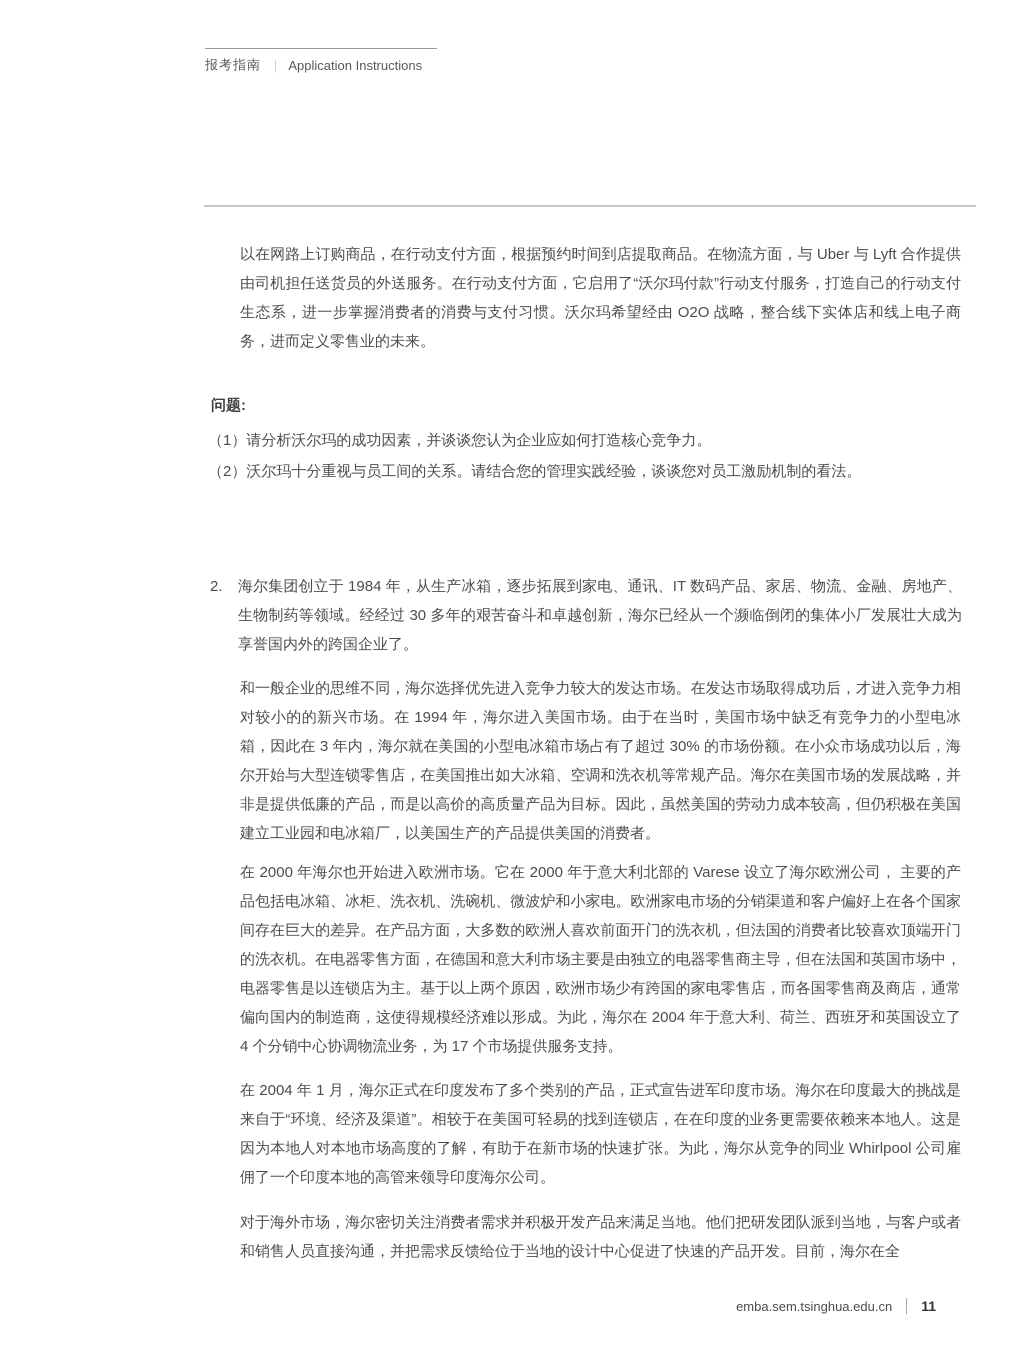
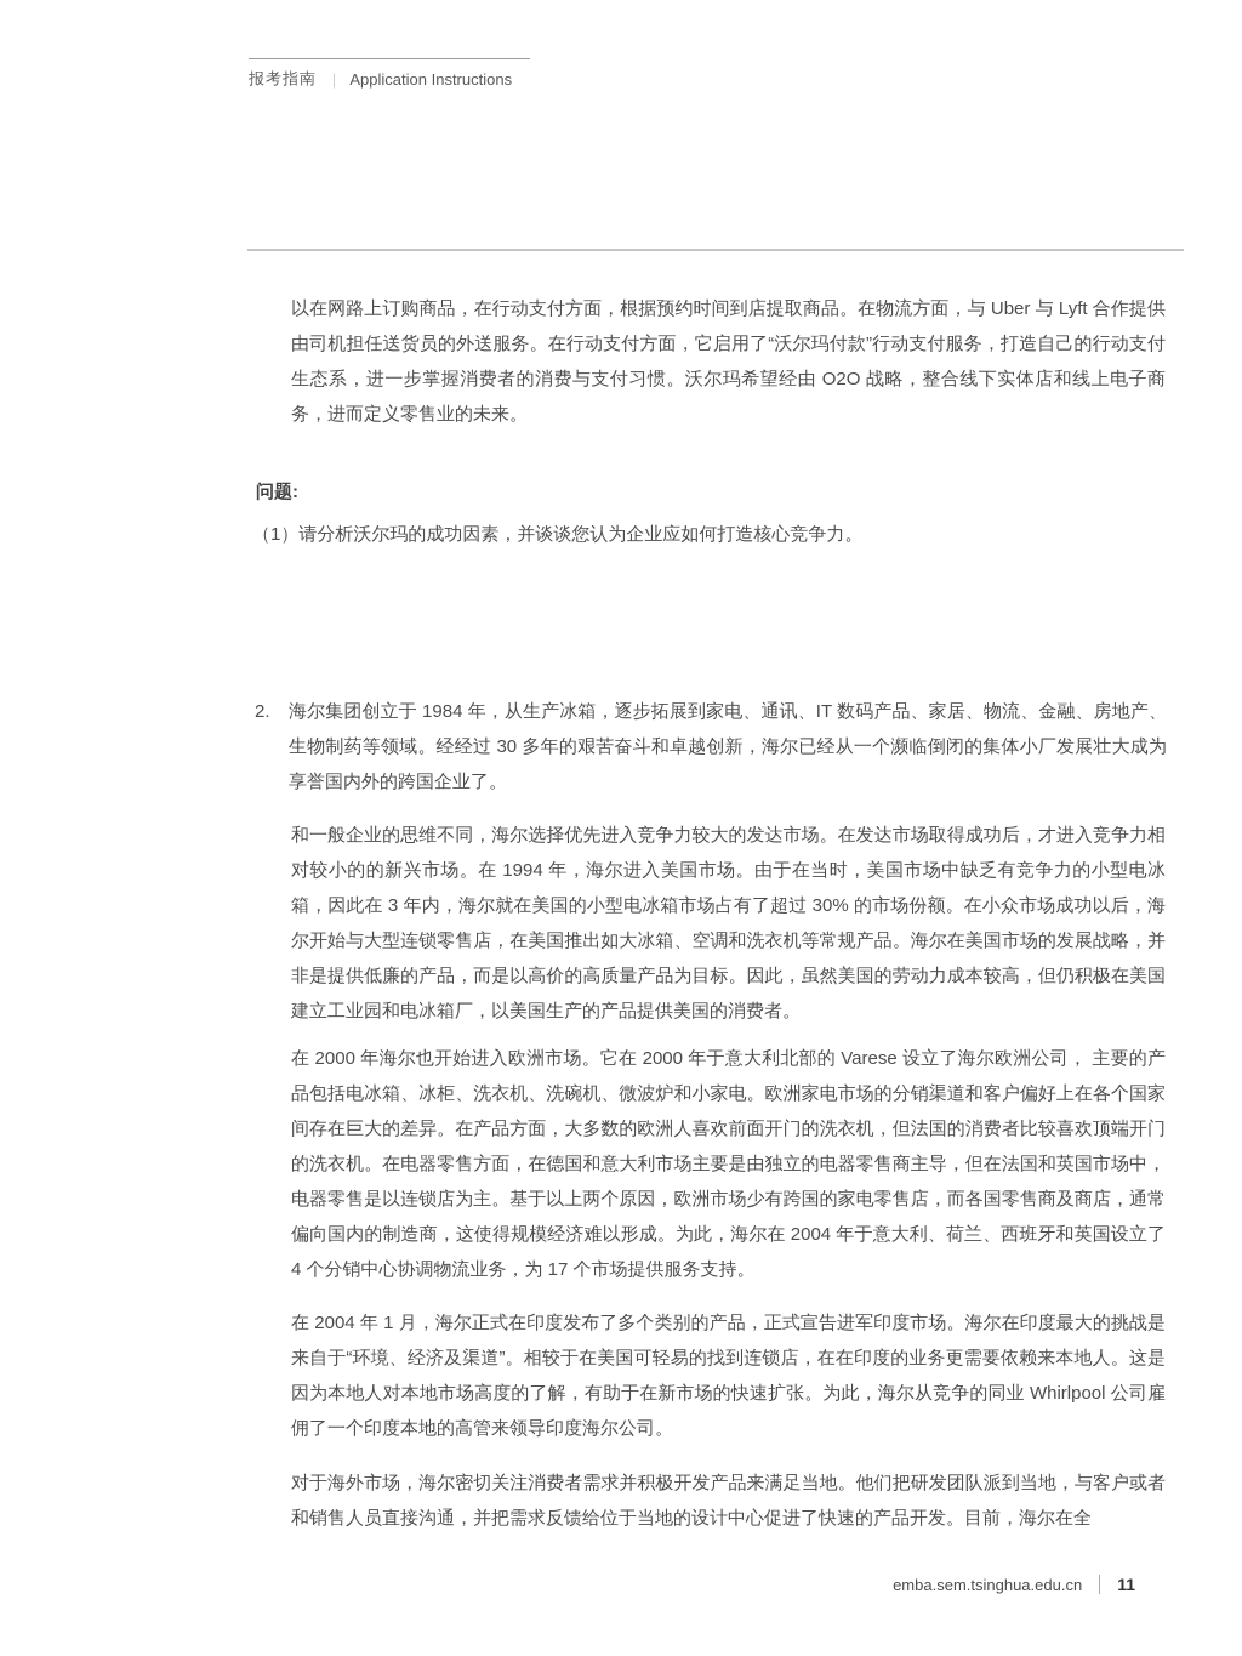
  报考指南
  |
  Application Instructions
  以在网路上订购商品，在行动支付方面，根据预约时间到店提取商品。在物流方面，与 Uber 与 Lyft 合作提供由司机担任送货员的外送服务。在行动支付方面，它启用了“沃尔玛付款”行动支付服务，打造自己的行动支付生态系，进一步掌握消费者的消费与支付习惯。沃尔玛希望经由 O2O 战略，整合线下实体店和线上电子商务，进而定义零售业的未来。
  问题:
  （1）请分析沃尔玛的成功因素，并谈谈您认为企业应如何打造核心竞争力。
- （2）沃尔玛十分重视与员工间的关系。请结合您的管理实践经验，谈谈您对员工激励机制的看法。
  2.
  海尔集团创立于 1984 年，从生产冰箱，逐步拓展到家电、通讯、IT 数码产品、家居、物流、金融、房地产、生物制药等领域。经经过 30 多年的艰苦奋斗和卓越创新，海尔已经从一个濒临倒闭的集体小厂发展壮大成为享誉国内外的跨国企业了。
  和一般企业的思维不同，海尔选择优先进入竞争力较大的发达市场。在发达市场取得成功后，才进入竞争力相对较小的的新兴市场。在 1994 年，海尔进入美国市场。由于在当时，美国市场中缺乏有竞争力的小型电冰箱，因此在 3 年内，海尔就在美国的小型电冰箱市场占有了超过 30% 的市场份额。在小众市场成功以后，海尔开始与大型连锁零售店，在美国推出如大冰箱、空调和洗衣机等常规产品。海尔在美国市场的发展战略，并非是提供低廉的产品，而是以高价的高质量产品为目标。因此，虽然美国的劳动力成本较高，但仍积极在美国建立工业园和电冰箱厂，以美国生产的产品提供美国的消费者。
  在 2000 年海尔也开始进入欧洲市场。它在 2000 年于意大利北部的 Varese 设立了海尔欧洲公司， 主要的产品包括电冰箱、冰柜、洗衣机、洗碗机、微波炉和小家电。欧洲家电市场的分销渠道和客户偏好上在各个国家间存在巨大的差异。在产品方面，大多数的欧洲人喜欢前面开门的洗衣机，但法国的消费者比较喜欢顶端开门的洗衣机。在电器零售方面，在德国和意大利市场主要是由独立的电器零售商主导，但在法国和英国市场中，电器零售是以连锁店为主。基于以上两个原因，欧洲市场少有跨国的家电零售店，而各国零售商及商店，通常偏向国内的制造商，这使得规模经济难以形成。为此，海尔在 2004 年于意大利、荷兰、西班牙和英国设立了 4 个分销中心协调物流业务，为 17 个市场提供服务支持。
  在 2004 年 1 月，海尔正式在印度发布了多个类别的产品，正式宣告进军印度市场。海尔在印度最大的挑战是来自于“环境、经济及渠道”。相较于在美国可轻易的找到连锁店，在在印度的业务更需要依赖来本地人。这是因为本地人对本地市场高度的了解，有助于在新市场的快速扩张。为此，海尔从竞争的同业 Whirlpool 公司雇佣了一个印度本地的高管来领导印度海尔公司。
  对于海外市场，海尔密切关注消费者需求并积极开发产品来满足当地。他们把研发团队派到当地，与客户或者和销售人员直接沟通，并把需求反馈给位于当地的设计中心促进了快速的产品开发。目前，海尔在全
  emba.sem.tsinghua.edu.cn
  11
